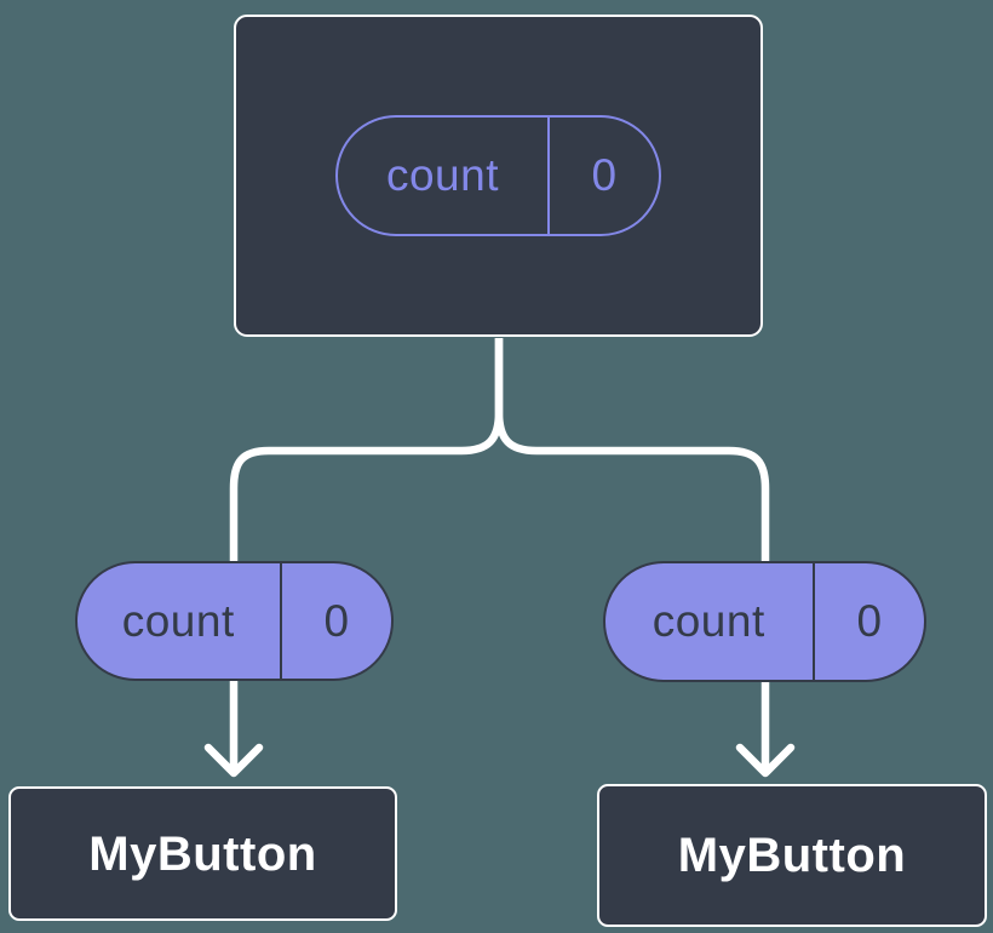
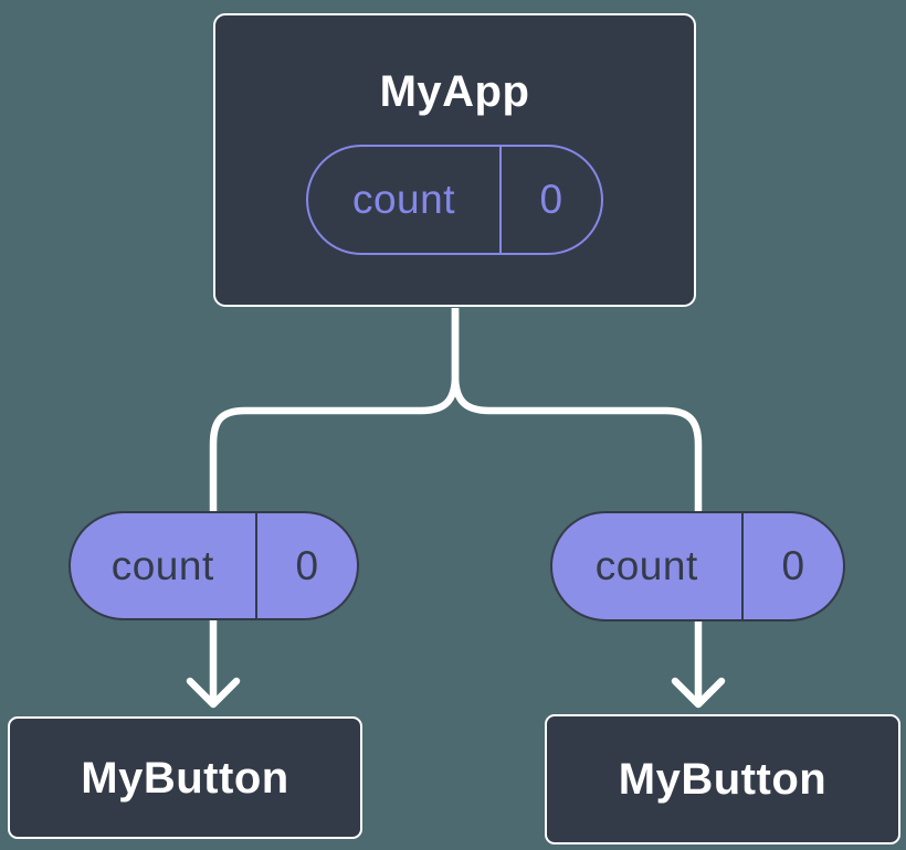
+ MyApp
  count
  0
  count
  0
  count
  0
  MyButton
  MyButton
